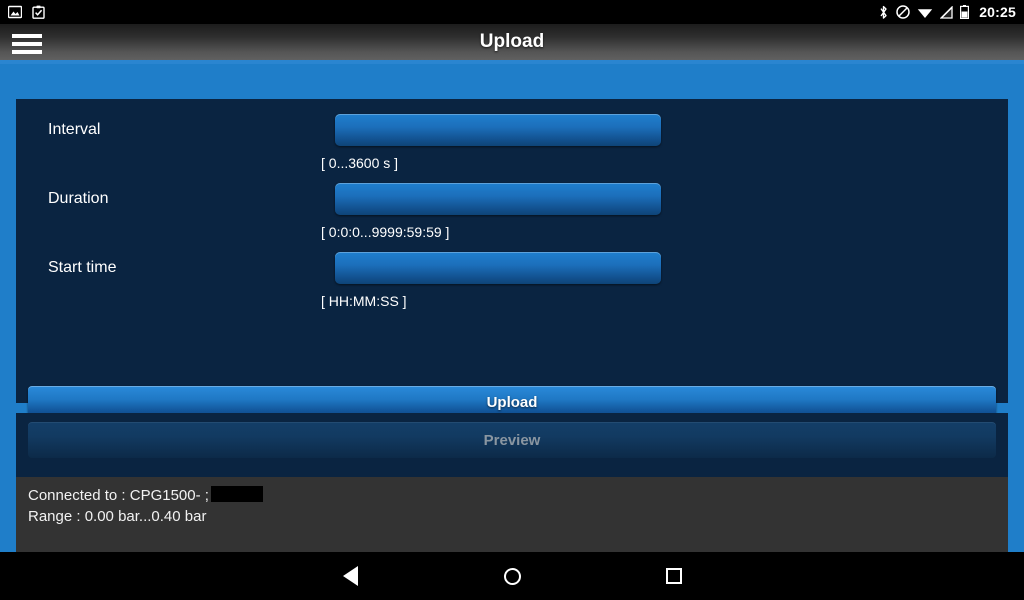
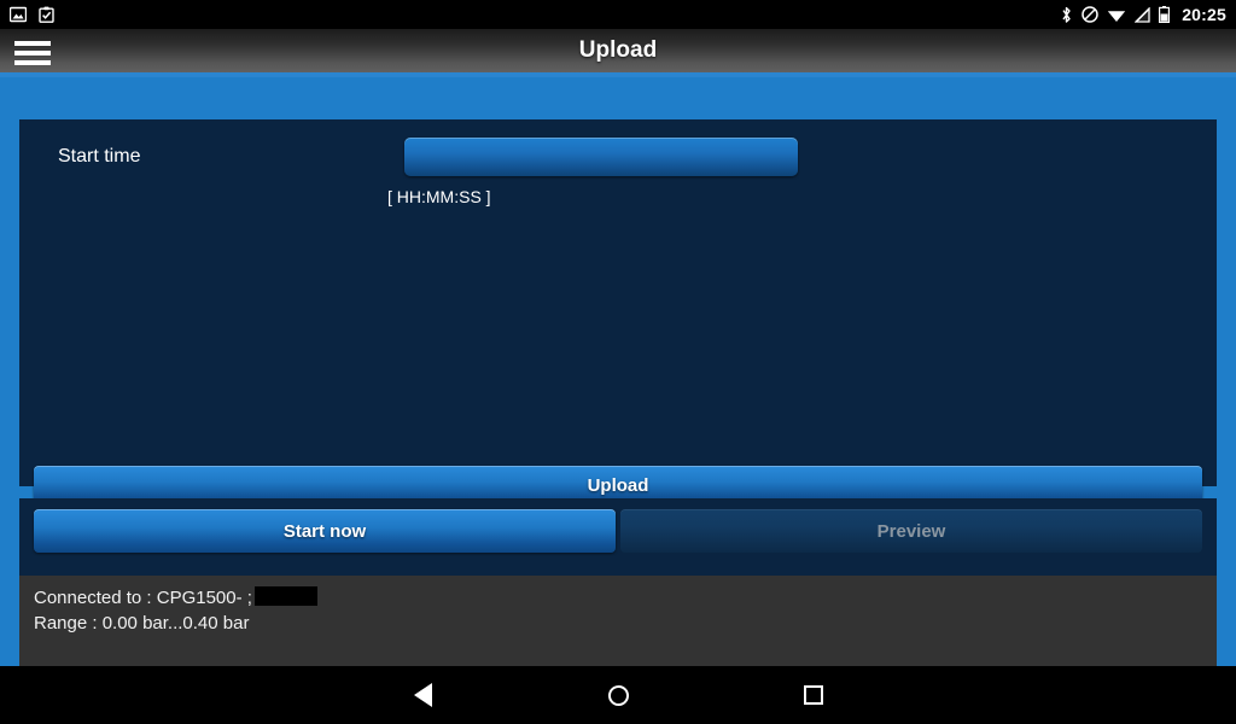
  20:25
  Upload
- Interval
- [ 0...3600 s ]
- Duration
- [ 0:0:0...9999:59:59 ]
  Start time
  [ HH:MM:SS ]
  Upload
+ Start now
  Preview
  Connected to : CPG1500- ;
  Range : 0.00 bar...0.40 bar
